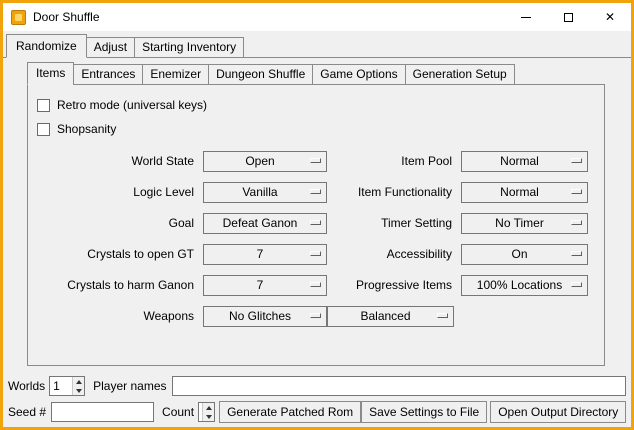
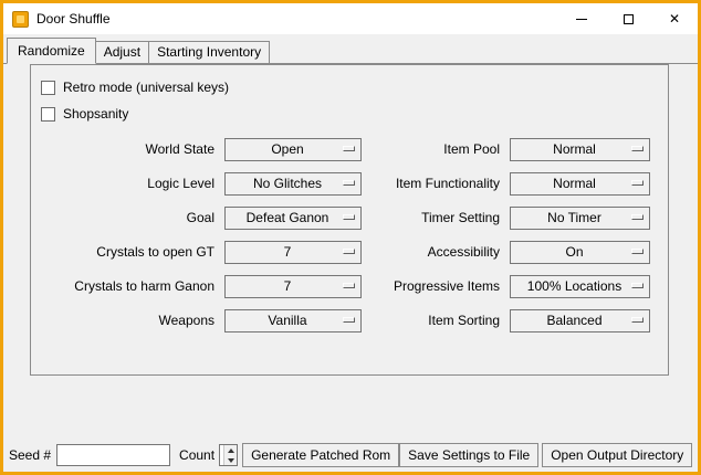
  Door Shuffle
  ✕
  Randomize
  Adjust
  Starting Inventory
- Items
- Entrances
- Enemizer
- Dungeon Shuffle
- Game Options
- Generation Setup
  Retro mode (universal keys)
  Shopsanity
  World State
  Open
  Item Pool
  Normal
  Logic Level
- Vanilla
+ No Glitches
  Item Functionality
  Normal
  Goal
  Defeat Ganon
  Timer Setting
  No Timer
  Crystals to open GT
  7
  Accessibility
  On
  Crystals to harm Ganon
  7
  Progressive Items
  100% Locations
  Weapons
- No Glitches
+ Vanilla
+ Item Sorting
  Balanced
- Worlds
- 1
- Player names
  Seed #
  Count
  Generate Patched Rom
  Save Settings to File
  Open Output Directory
